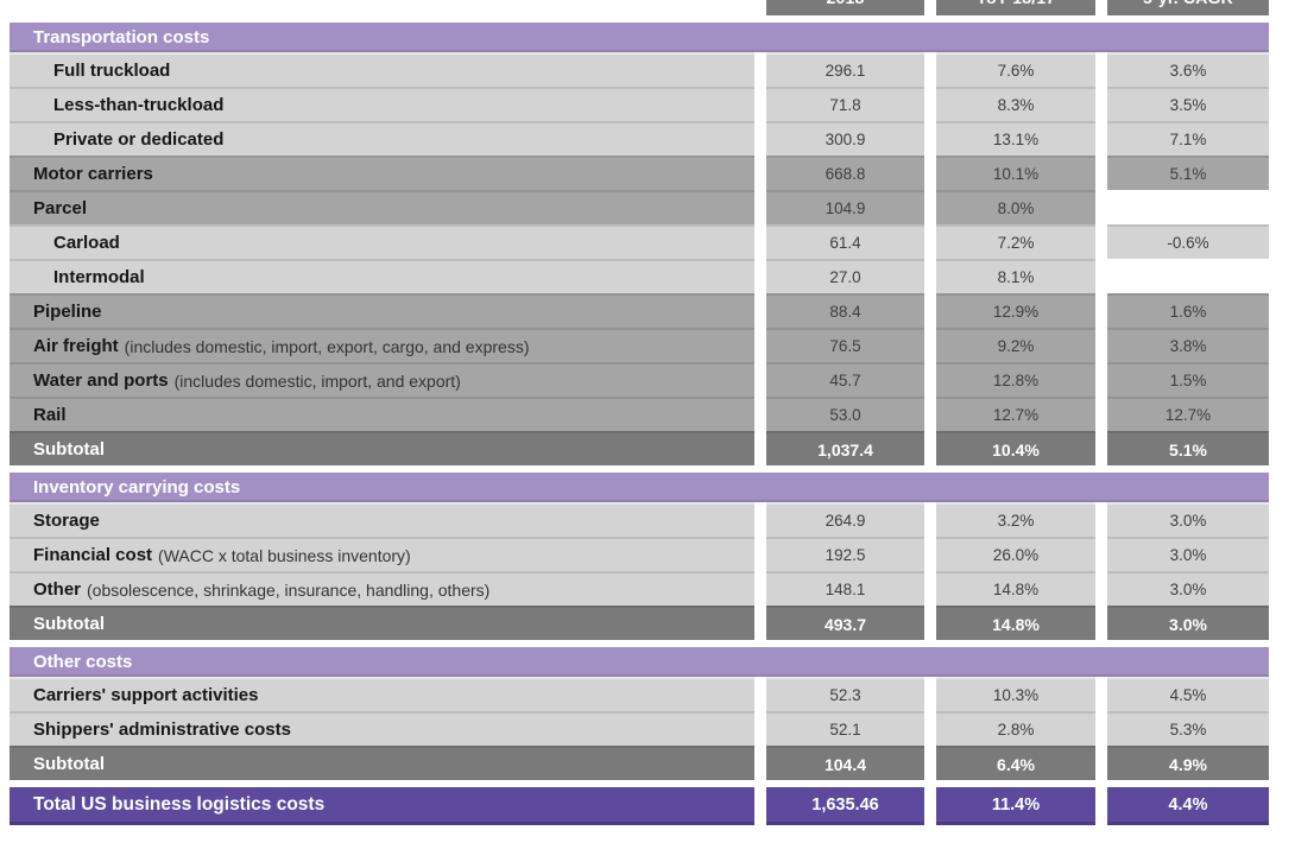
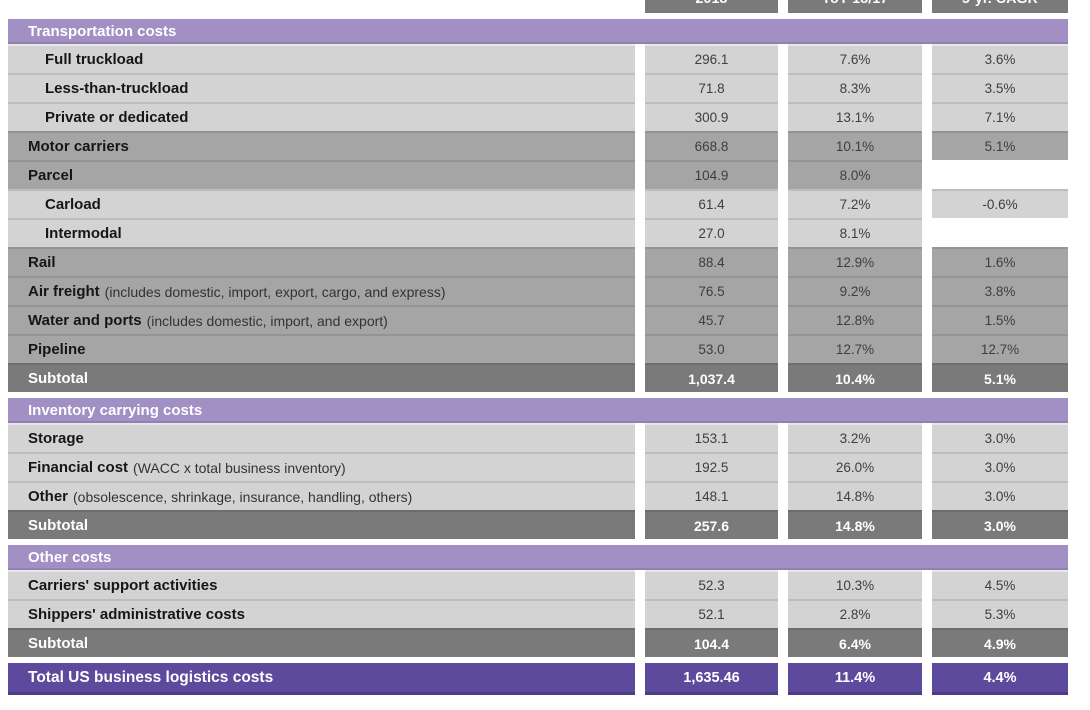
  Transportation costs
  Full truckload
  296.1
  7.6%
  3.6%
  Less-than-truckload
  71.8
  8.3%
  3.5%
  Private or dedicated
  300.9
  13.1%
  7.1%
  Motor carriers
  668.8
  10.1%
  5.1%
  Parcel
  104.9
  8.0%
  Carload
  61.4
  7.2%
  -0.6%
  Intermodal
  27.0
  8.1%
- Pipeline
+ Rail
  88.4
  12.9%
  1.6%
  Air freight
  (includes domestic, import, export, cargo, and express)
  76.5
  9.2%
  3.8%
  Water and ports
  (includes domestic, import, and export)
  45.7
  12.8%
  1.5%
- Rail
+ Pipeline
  53.0
  12.7%
  12.7%
  Subtotal
  1,037.4
  10.4%
  5.1%
  Inventory carrying costs
  Storage
- 264.9
+ 153.1
  3.2%
  3.0%
  Financial cost
  (WACC x total business inventory)
  192.5
  26.0%
  3.0%
  Other
  (obsolescence, shrinkage, insurance, handling, others)
  148.1
  14.8%
  3.0%
  Subtotal
- 493.7
+ 257.6
  14.8%
  3.0%
  Other costs
  Carriers' support activities
  52.3
  10.3%
  4.5%
  Shippers' administrative costs
  52.1
  2.8%
  5.3%
  Subtotal
  104.4
  6.4%
  4.9%
  Total US business logistics costs
  1,635.46
  11.4%
  4.4%
